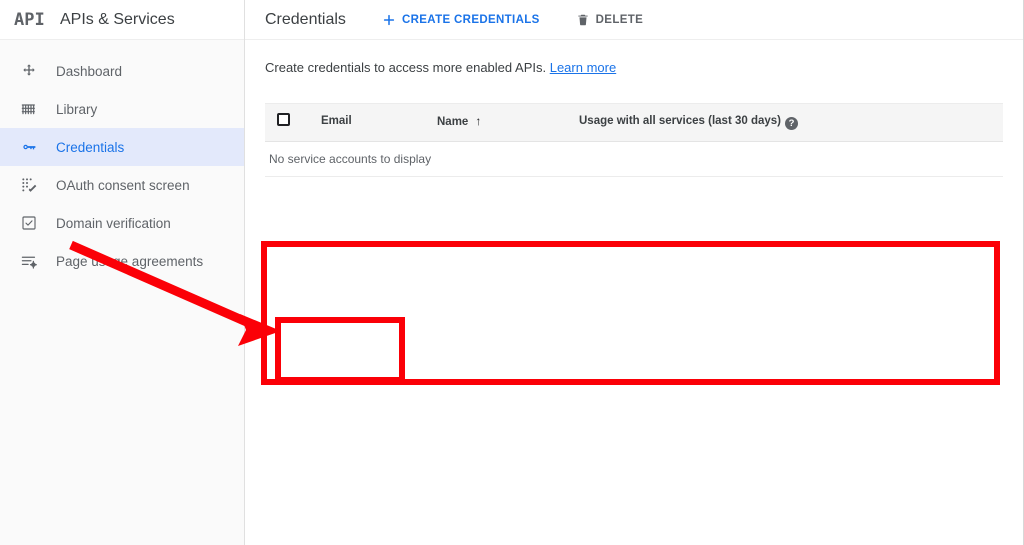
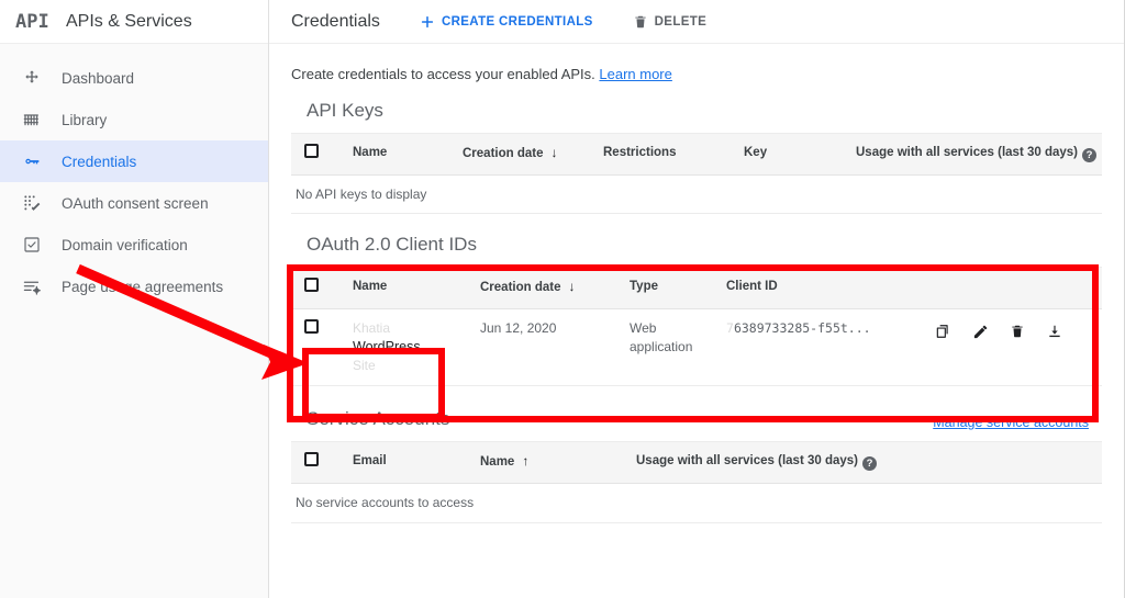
  API
  APIs & Services
  Dashboard
  Library
  Credentials
  OAuth consent screen
  Domain verification
  Page ue agreements
  Credentials
  CREATE CREDENTIALS
  DELETE
- Create credentials to access more enabled APIs. Learn more
+ Create credentials to access your enabled APIs. Learn more
+ API Keys
+ 	Name	Creation date ↓	Restrictions	Key	Usage with all services (last 30 days) ?
+ No API keys to display
+ OAuth 2.0 Client IDs
+ 	Name	Creation date ↓	Type	Client ID
+ 	Khatia WordPress Site	Jun 12, 2020	Web application	76389733285-f55t...
+ Service Accounts
+ Manage service accounts
  	Email	Name ↑	Usage with all services (last 30 days) ?
- No service accounts to display
+ No service accounts to access
